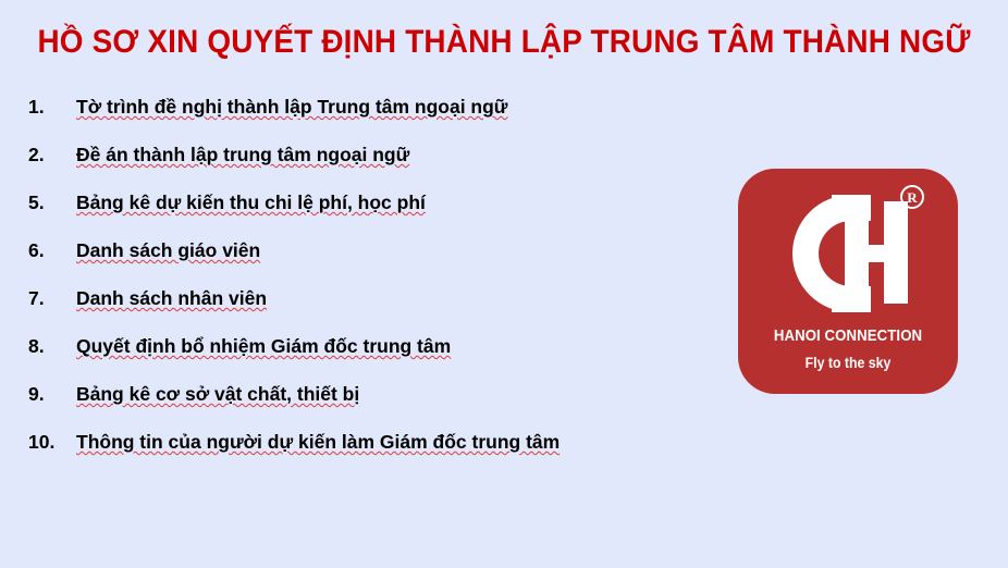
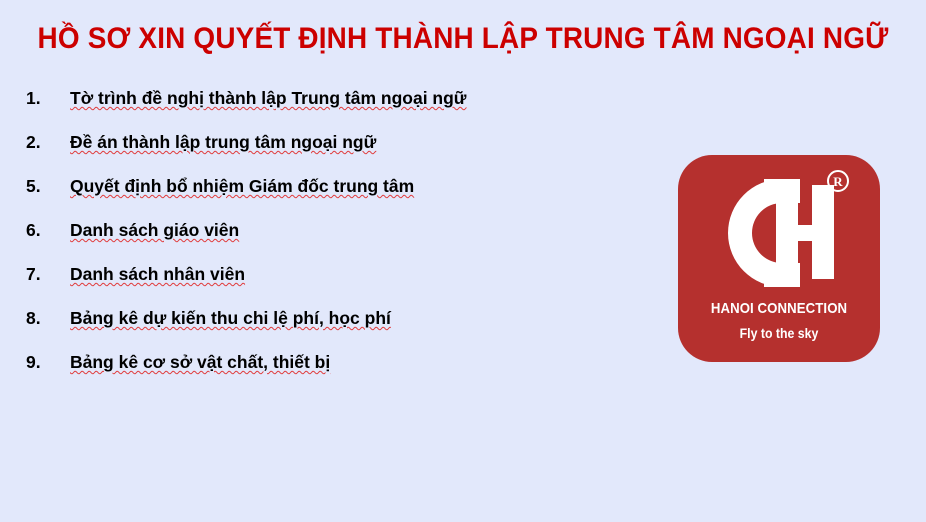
- HỒ SƠ XIN QUYẾT ĐỊNH THÀNH LẬP TRUNG TÂM THÀNH NGỮ
+ HỒ SƠ XIN QUYẾT ĐỊNH THÀNH LẬP TRUNG TÂM NGOẠI NGỮ
  1.
  Tờ trình đề nghị thành lập Trung tâm ngoại ngữ
  2.
  Đề án thành lập trung tâm ngoại ngữ
  5.
- Bảng kê dự kiến thu chi lệ phí, học phí
+ Quyết định bổ nhiệm Giám đốc trung tâm
  6.
  Danh sách giáo viên
  7.
  Danh sách nhân viên
  8.
- Quyết định bổ nhiệm Giám đốc trung tâm
+ Bảng kê dự kiến thu chi lệ phí, học phí
  9.
  Bảng kê cơ sở vật chất, thiết bị
- 10.
- Thông tin của người dự kiến làm Giám đốc trung tâm
  R
  HANOI CONNECTION
  Fly to the sky
